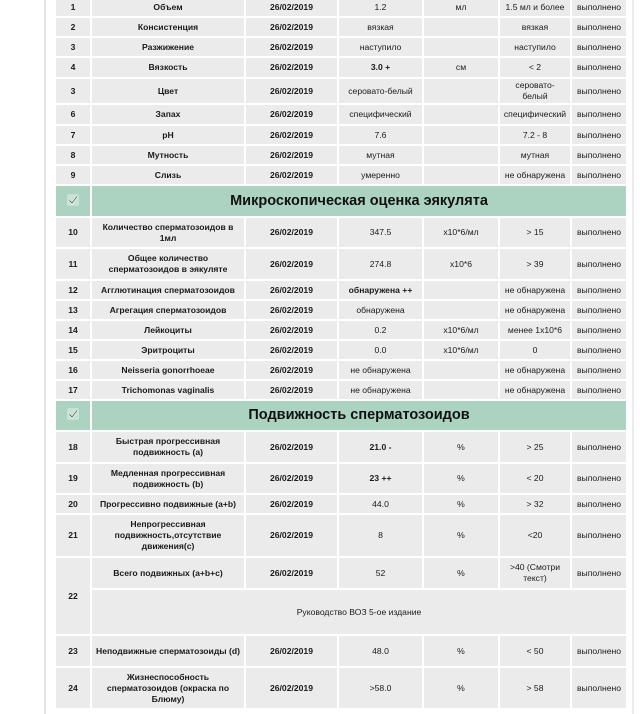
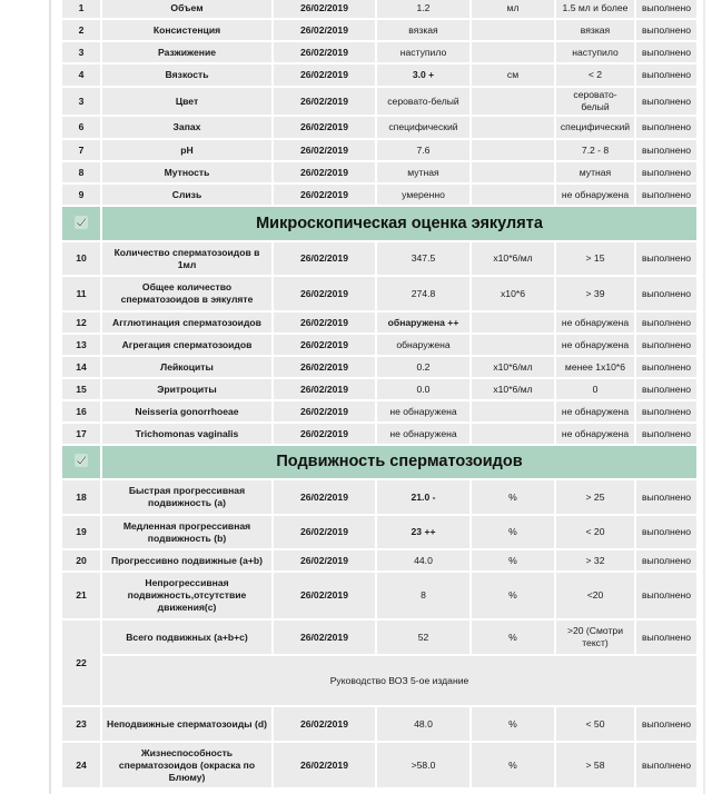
  1	Объем	26/02/2019	1.2	мл	1.5 мл и более	выполнено
  2	Консистенция	26/02/2019	вязкая		вязкая	выполнено
  3	Разжижение	26/02/2019	наступило		наступило	выполнено
  4	Вязкость	26/02/2019	3.0 +	см	< 2	выполнено
  3	Цвет	26/02/2019	серовато-белый		серовато-белый	выполнено
  6	Запах	26/02/2019	специфический		специфический	выполнено
  7	pH	26/02/2019	7.6		7.2 - 8	выполнено
  8	Мутность	26/02/2019	мутная		мутная	выполнено
  9	Слизь	26/02/2019	умеренно		не обнаружена	выполнено
  	Микроскопическая оценка эякулята
  10	Количество сперматозоидов в 1мл	26/02/2019	347.5	x10*6/мл	> 15	выполнено
  11	Общее количество сперматозоидов в эякуляте	26/02/2019	274.8	x10*6	> 39	выполнено
  12	Агглютинация сперматозоидов	26/02/2019	обнаружена ++		не обнаружена	выполнено
  13	Агрегация сперматозоидов	26/02/2019	обнаружена		не обнаружена	выполнено
  14	Лейкоциты	26/02/2019	0.2	x10*6/мл	менее 1x10*6	выполнено
  15	Эритроциты	26/02/2019	0.0	x10*6/мл	0	выполнено
  16	Neisseria gonorrhoeae	26/02/2019	не обнаружена		не обнаружена	выполнено
  17	Trichomonas vaginalis	26/02/2019	не обнаружена		не обнаружена	выполнено
  	Подвижность сперматозоидов
  18	Быстрая прогрессивная подвижность (a)	26/02/2019	21.0 -	%	> 25	выполнено
  19	Медленная прогрессивная подвижность (b)	26/02/2019	23 ++	%	< 20	выполнено
  20	Прогрессивно подвижные (a+b)	26/02/2019	44.0	%	> 32	выполнено
  21	Непрогрессивная подвижность,отсутствие движения(c)	26/02/2019	8	%	<20	выполнено
- 22	Всего подвижных (a+b+c)	26/02/2019	52	%	>40 (Смотри текст)	выполнено
+ 22	Всего подвижных (a+b+c)	26/02/2019	52	%	>20 (Смотри текст)	выполнено
  Руководство ВОЗ 5-ое издание
  23	Неподвижные сперматозоиды (d)	26/02/2019	48.0	%	< 50	выполнено
  24	Жизнеспособность сперматозоидов (окраска по Блюму)	26/02/2019	>58.0	%	> 58	выполнено
